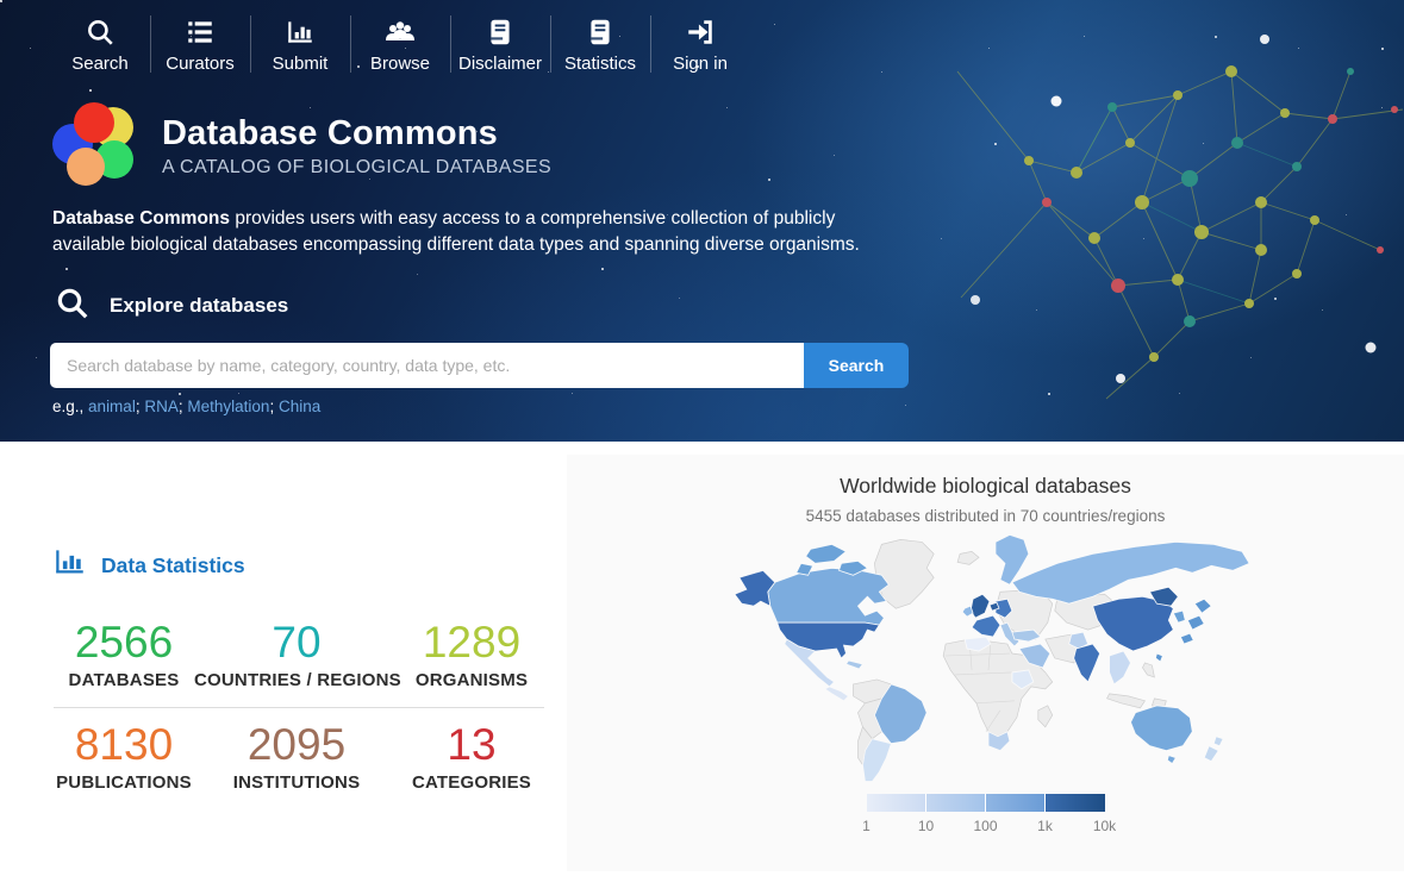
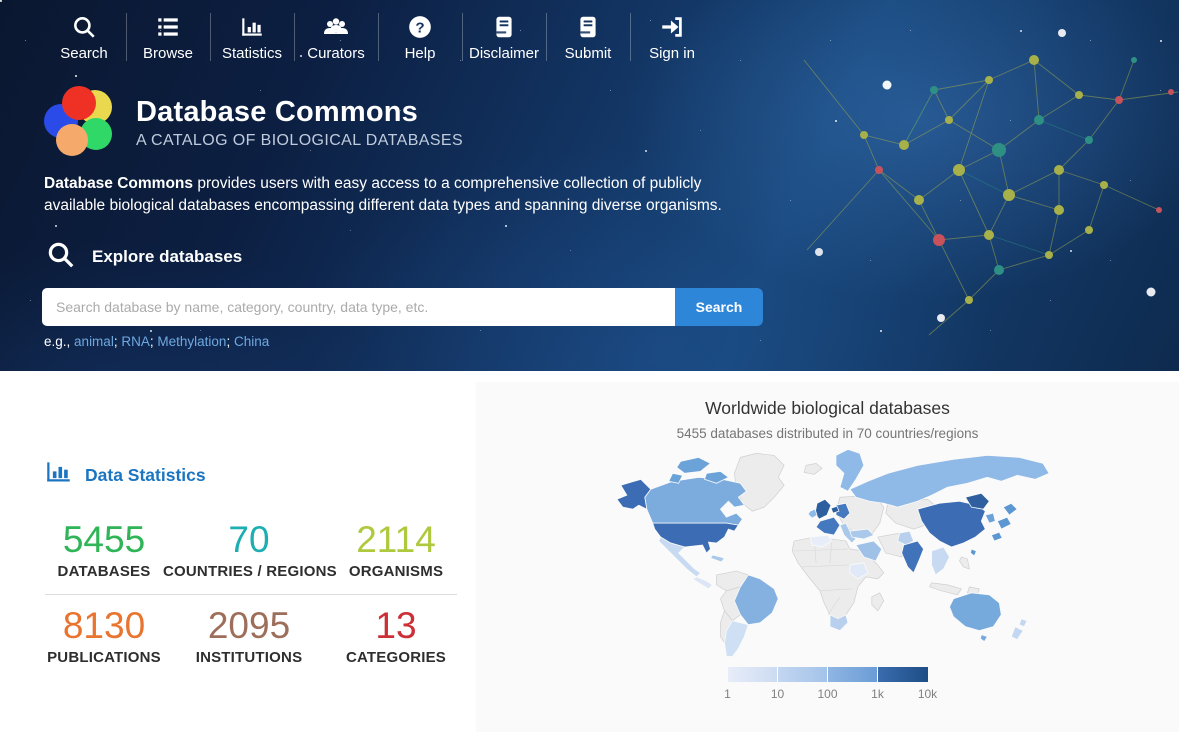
  Search
- Curators
+ Browse
- Submit
+ Statistics
- Browse
+ Curators
+ ?
+ Help
  Disclaimer
- Statistics
+ Submit
  Sign in
  Database Commons
  A CATALOG OF BIOLOGICAL DATABASES
  Database Commons provides users with easy access to a comprehensive collection of publicly available biological databases encompassing different data types and spanning diverse organisms.
  Explore databases
  Search database by name, category, country, data type, etc.
  Search
  e.g., animal; RNA; Methylation; China
  Data Statistics
- 2566
+ 5455
  DATABASES
  70
  COUNTRIES / REGIONS
- 1289
+ 2114
  ORGANISMS
  8130
  PUBLICATIONS
  2095
  INSTITUTIONS
  13
  CATEGORIES
  Worldwide biological databases
  5455 databases distributed in 70 countries/regions
  1
  10
  100
  1k
  10k
